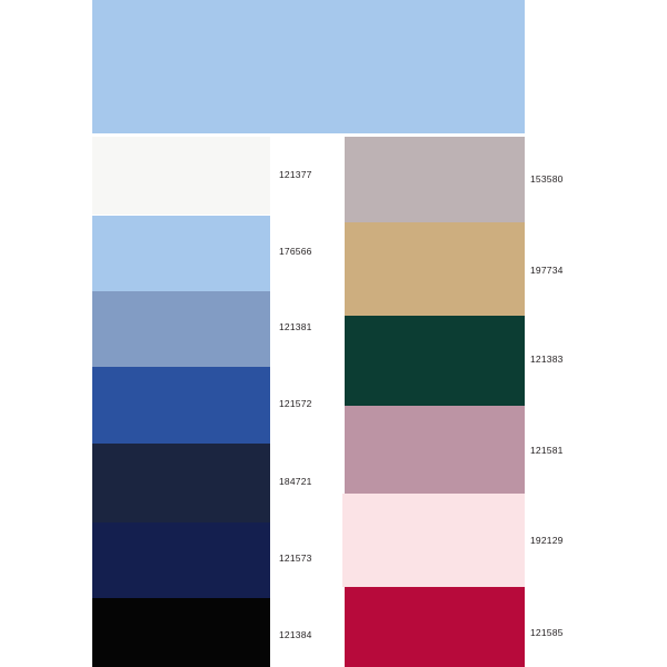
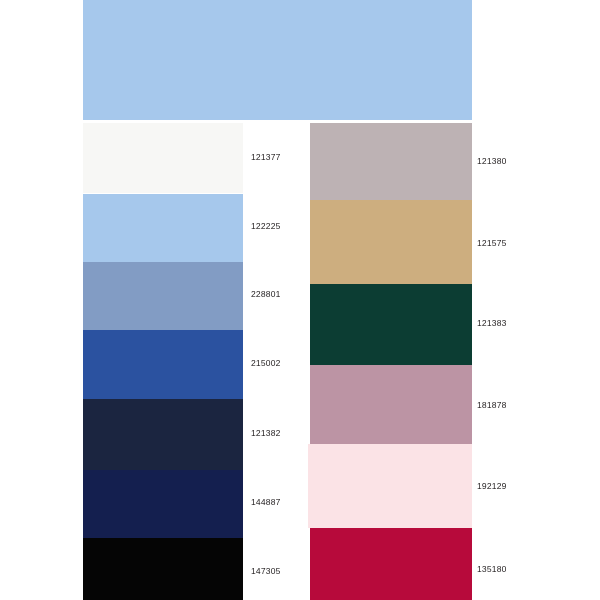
  121377
- 176566
+ 122225
- 121381
+ 228801
- 121572
+ 215002
- 184721
+ 121382
- 121573
+ 144887
- 121384
+ 147305
- 153580
+ 121380
- 197734
+ 121575
  121383
- 121581
+ 181878
  192129
- 121585
+ 135180
